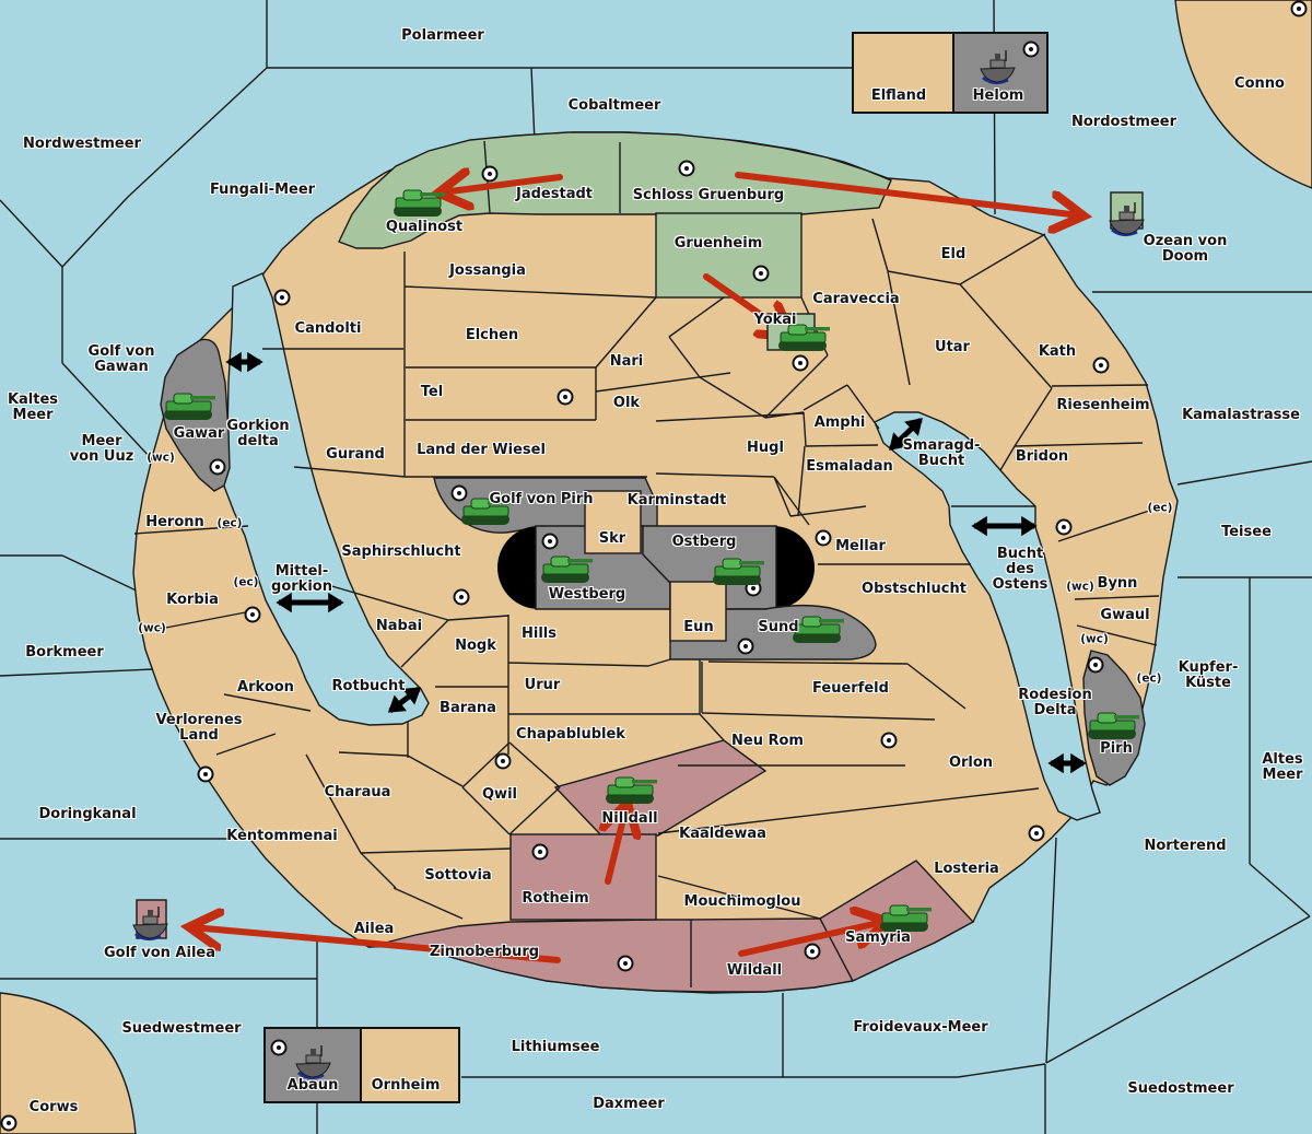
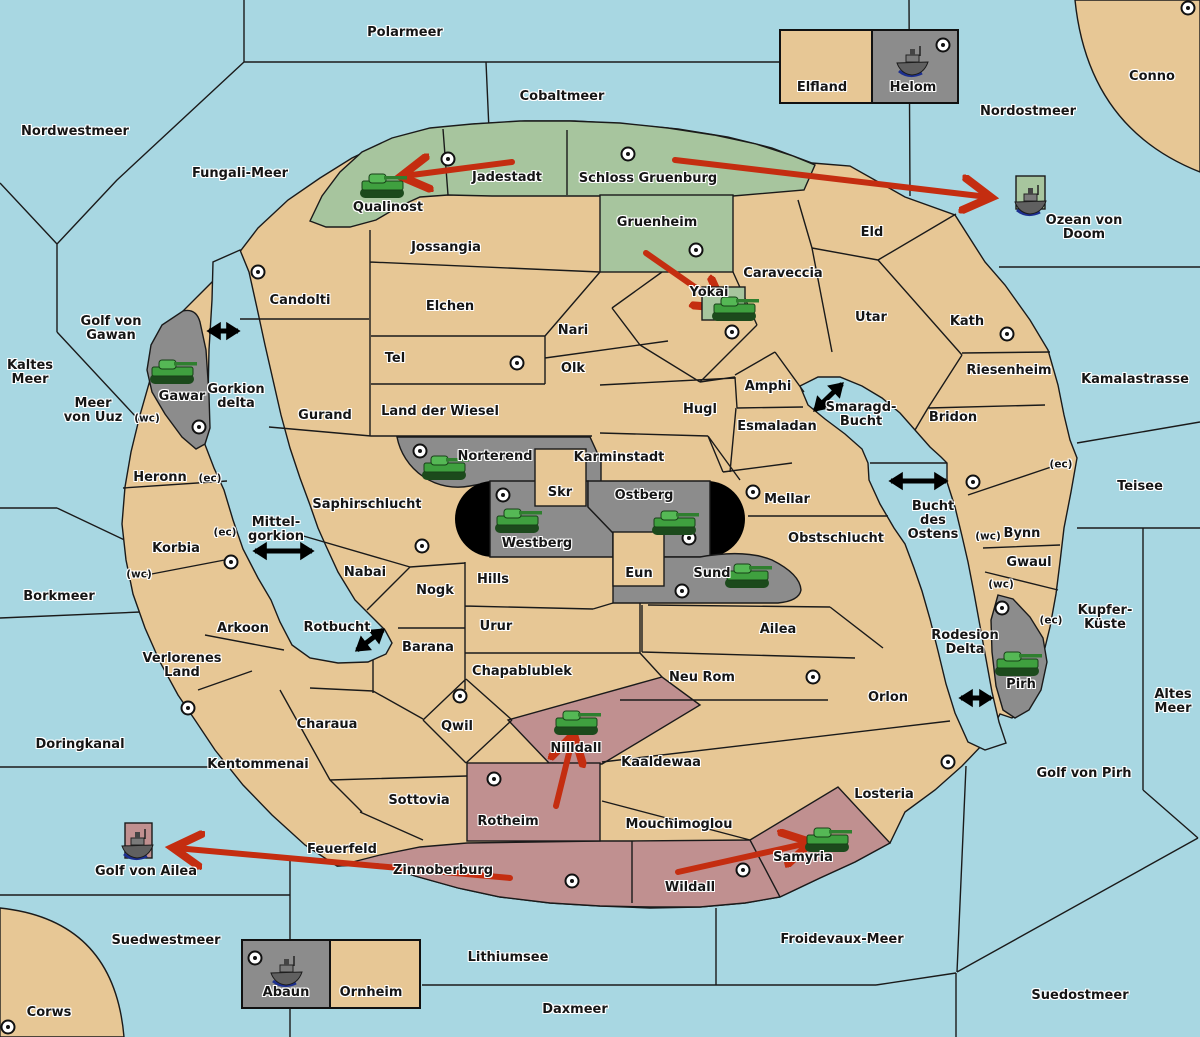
  Polarmeer
  Cobaltmeer
  Nordwestmeer
  Fungali-Meer
  Nordostmeer
  Conno
  Ozean von Doom
  Golf von
  Gawan
  Kaltes
  Meer
  Meer
  von Uuz
  Gorkion
  delta
  Mittel-
  gorkion
  Borkmeer
  Kamalastrasse
  Teisee
  Bucht
  des
  Ostens
  Kupfer-
  Küste
  Altes
  Meer
  Rodesion
  Delta
- Norterend
+ Golf von Pirh
  Doringkanal
  Golf von Ailea
  Suedwestmeer
  Corws
  Lithiumsee
  Daxmeer
  Froidevaux-Meer
  Suedostmeer
  Rotbucht
  Smaragd-
  Bucht
  Elfland
  Helom
  Abaun
  Ornheim
  Qualinost
  Jadestadt
  Schloss Gruenburg
  Gruenheim
  Yokai
  Caraveccia
  Eld
  Utar
  Kath
  Riesenheim
  Bridon
  Bynn
  Gwaul
  Pirh
  Candolti
  Jossangia
  Elchen
  Nari
  Tel
  Olk
  Gurand
  Land der Wiesel
  Hugl
  Amphi
  Esmaladan
  Mellar
  Obstschlucht
  Karminstadt
  Skr
  Ostberg
  Westberg
  Eun
  Sund
- Golf von Pirh
+ Norterend
  Hills
  Nogk
  Nabai
  Saphirschlucht
  Heronn
  Korbia
  Arkoon
  Verlorenes
  Land
  Kentommenai
  Charaua
  Sottovia
- Ailea
+ Feuerfeld
  Zinnoberburg
  Wildall
  Samyria
  Mouchimoglou
  Kaaldewaa
  Neu Rom
- Feuerfeld
+ Ailea
  Orlon
  Losteria
  Urur
  Barana
  Chapablublek
  Qwil
  Nilldall
  Rotheim
  Gawar
  (wc)
  (ec)
  (ec)
  (wc)
  (ec)
  (wc)
  (wc)
  (ec)
